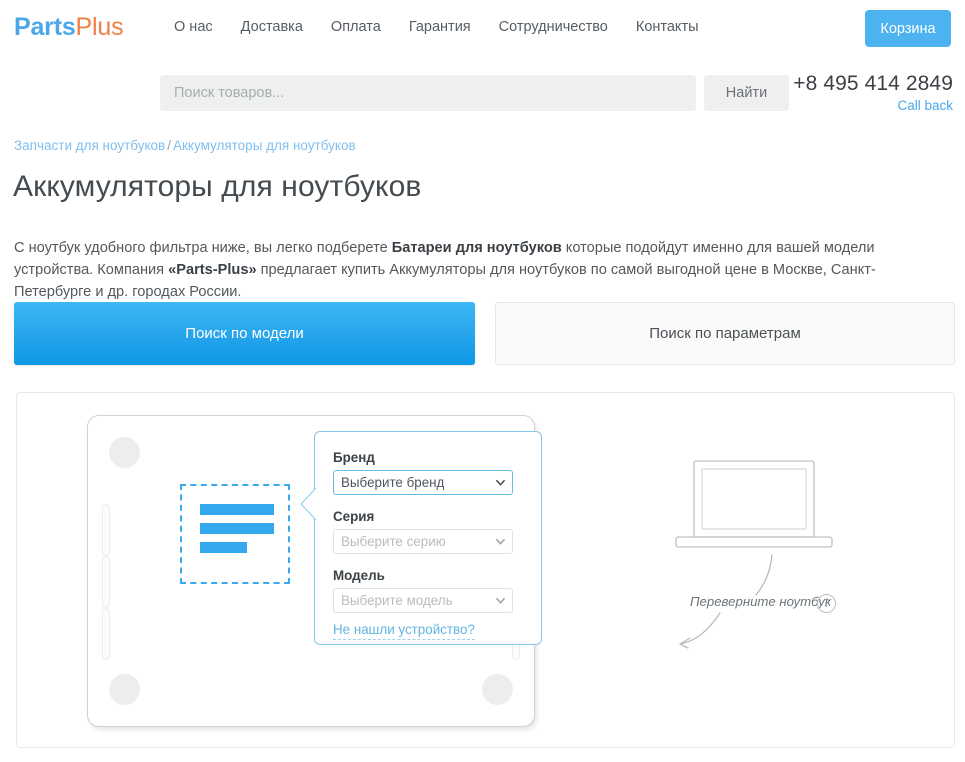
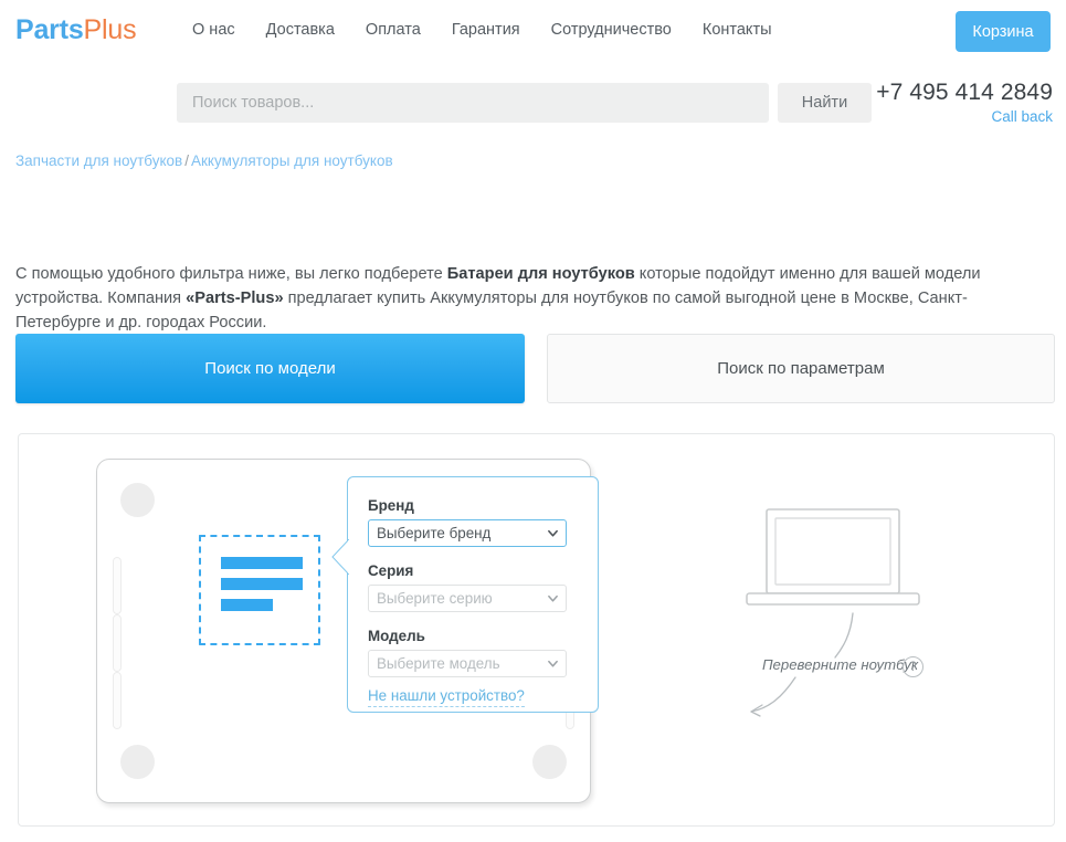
  PartsPlus
  О нас
  Доставка
  Оплата
  Гарантия
  Сотрудничество
  Контакты
  Корзина
  Поиск товаров...
  Найти
- +8 495 414 2849
+ +7 495 414 2849
  Call back
  Запчасти для ноутбуков / Аккумуляторы для ноутбуков
- Аккумуляторы для ноутбуков
- С ноутбук удобного фильтра ниже, вы легко подберете Батареи для ноутбуков которые подойдут именно для вашей модели устройства. Компания «Parts-Plus» предлагает купить Аккумуляторы для ноутбуков по самой выгодной цене в Москве, Санкт-Петербурге и др. городах России.
+ С помощью удобного фильтра ниже, вы легко подберете Батареи для ноутбуков которые подойдут именно для вашей модели устройства. Компания «Parts-Plus» предлагает купить Аккумуляторы для ноутбуков по самой выгодной цене в Москве, Санкт-Петербурге и др. городах России.
  Поиск по модели
  Поиск по параметрам
  Бренд
  Выберите бренд
  Серия
  Выберите серию
  Модель
  Выберите модель
  Не нашли устройство?
  Переверните ноутбук
  ?
